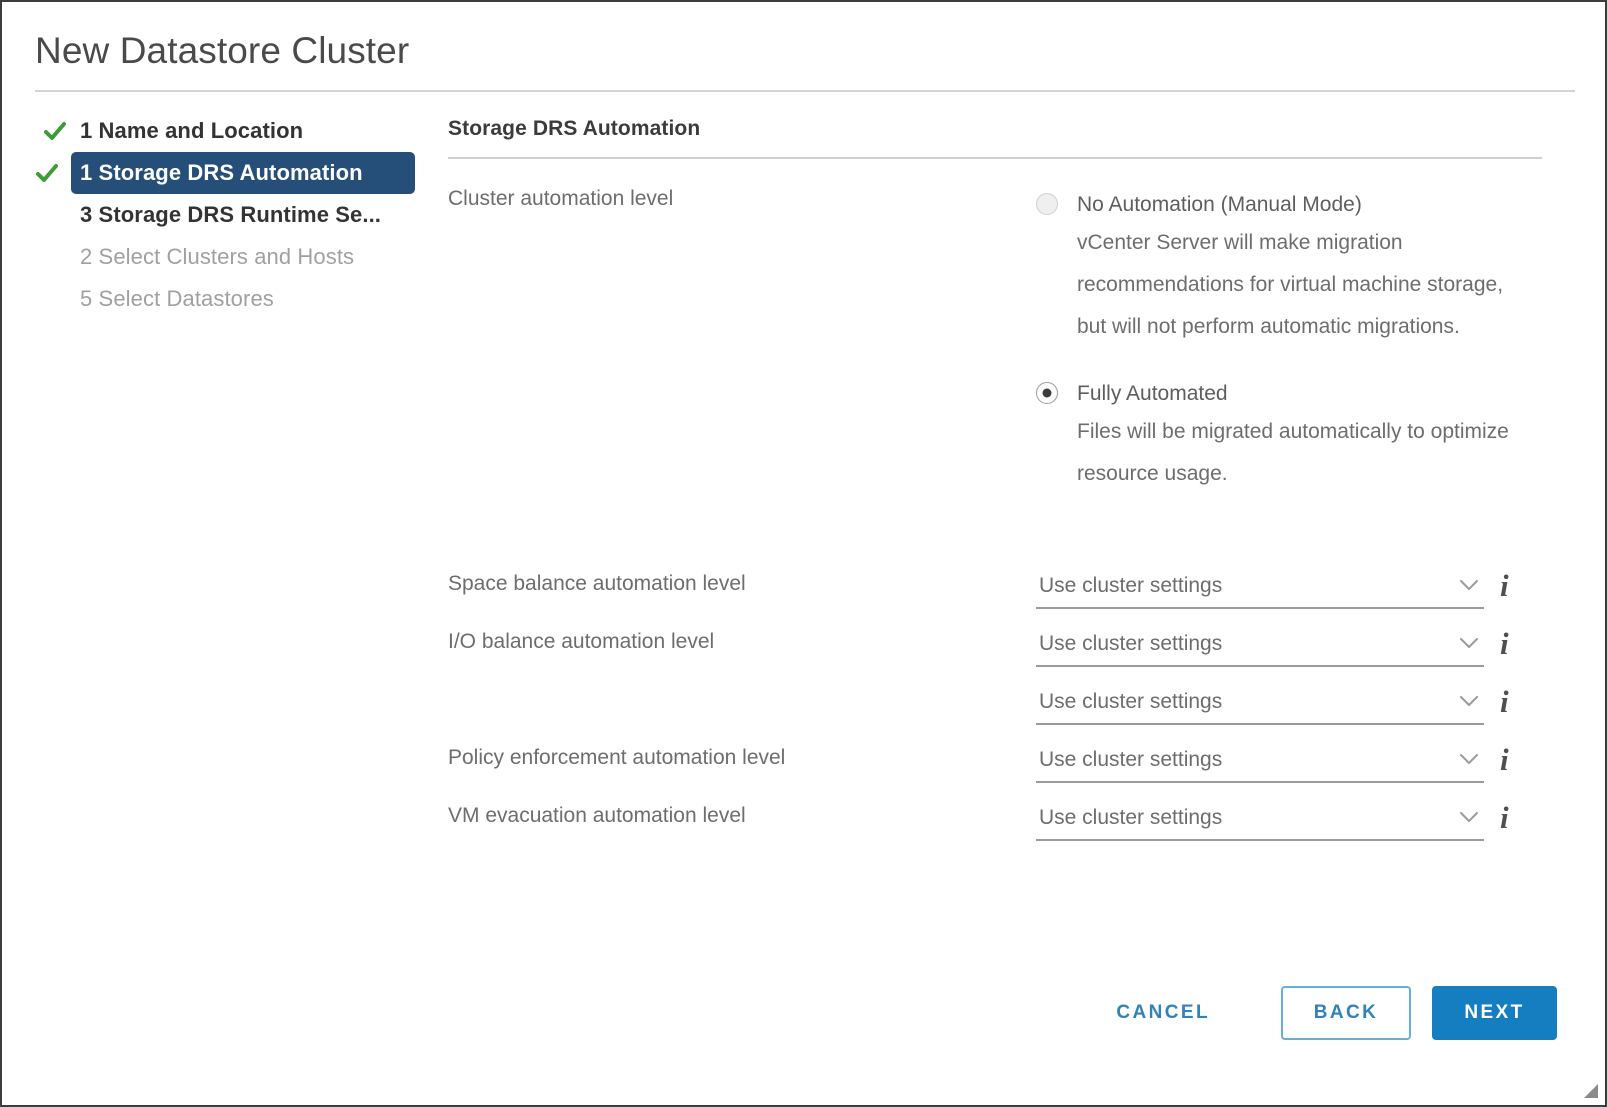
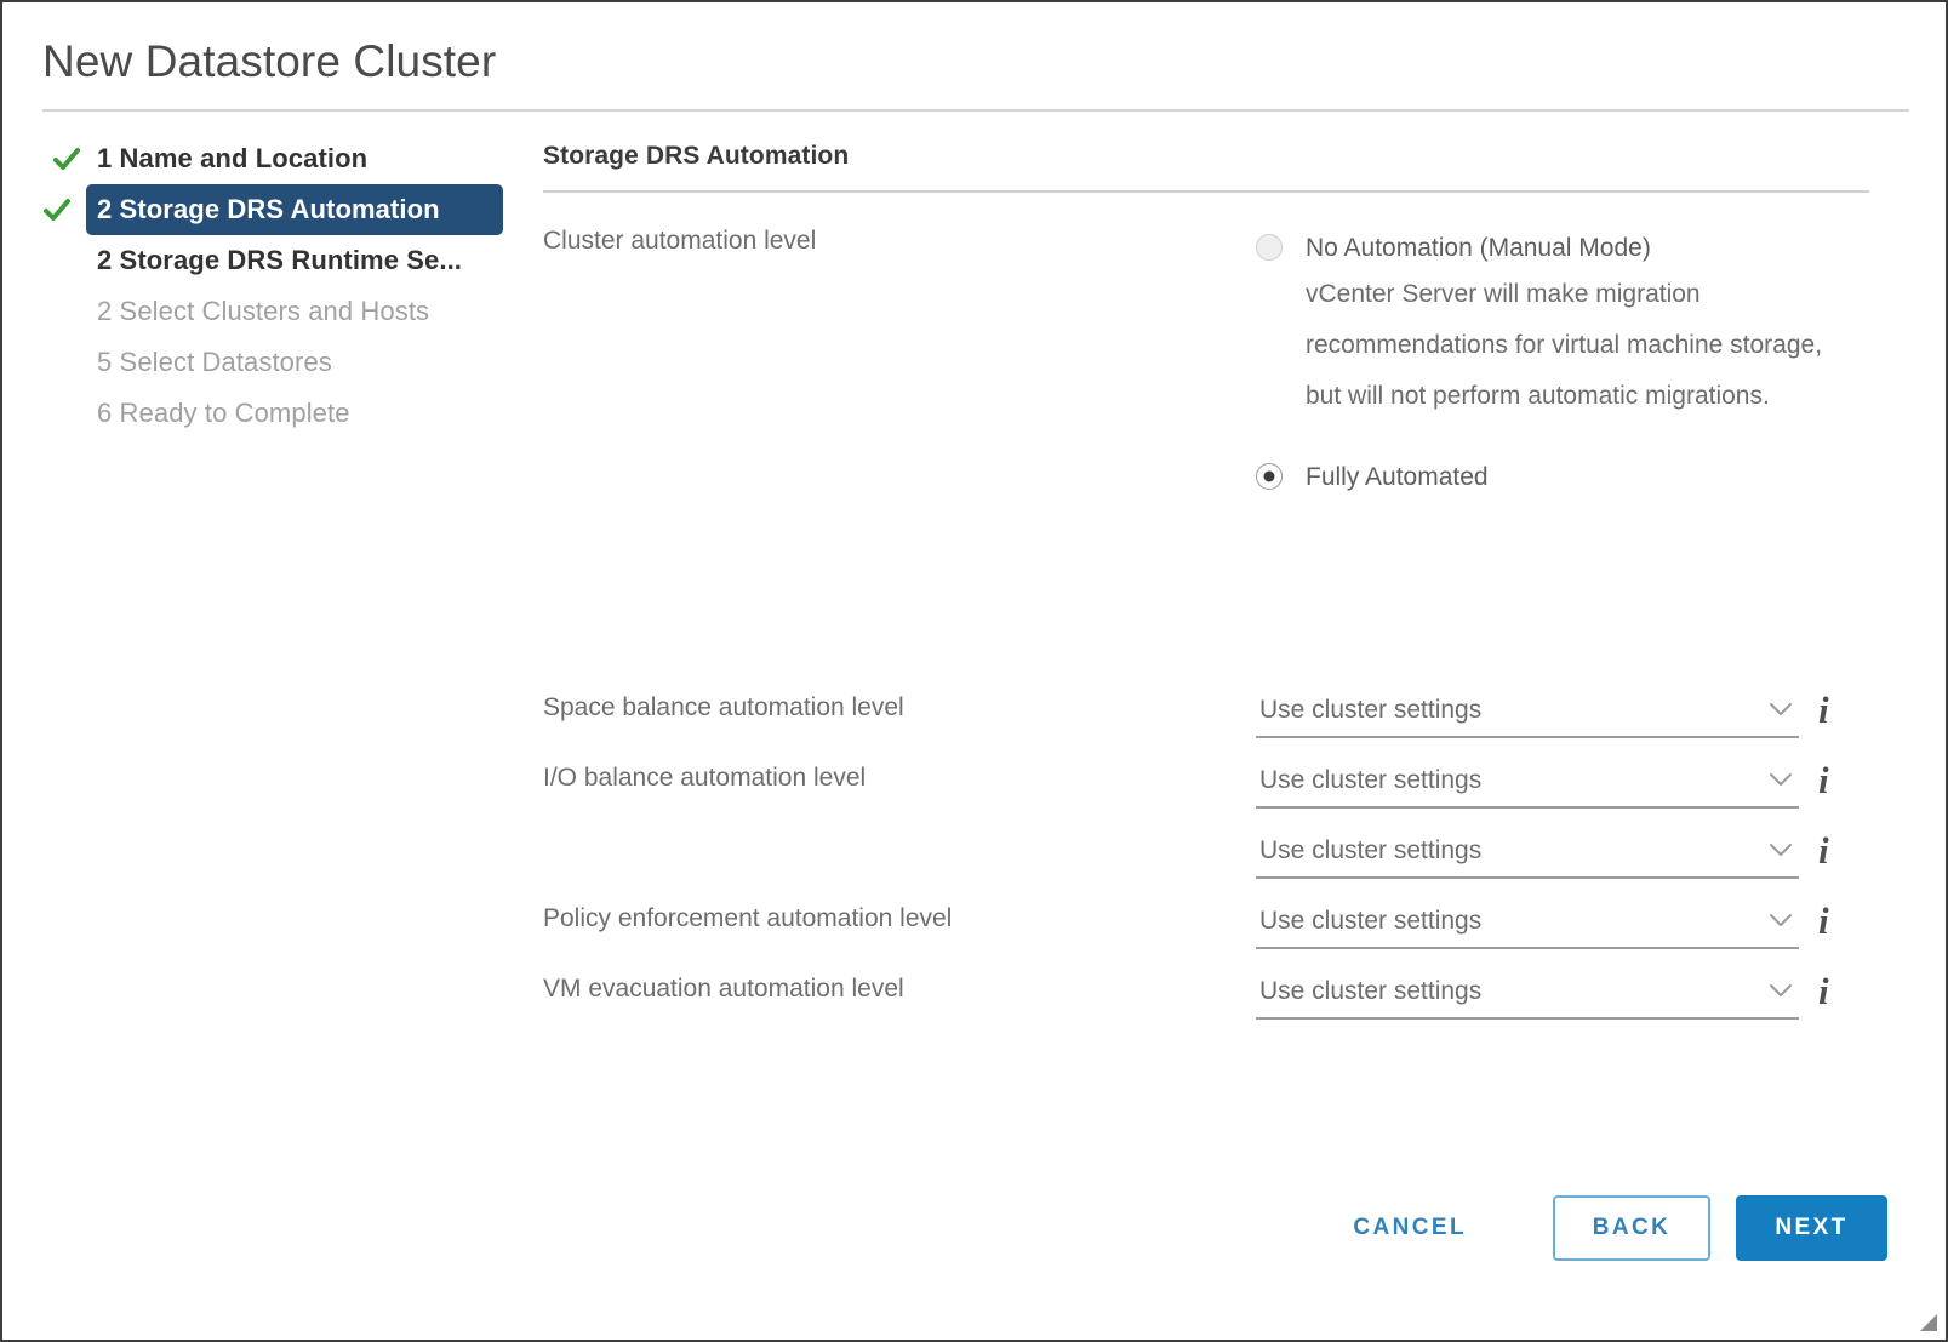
  New Datastore Cluster
  1 Name and Location
- 1 Storage DRS Automation
+ 2 Storage DRS Automation
- 3 Storage DRS Runtime Se...
+ 2 Storage DRS Runtime Se...
  2 Select Clusters and Hosts
  5 Select Datastores
+ 6 Ready to Complete
  Storage DRS Automation
  Cluster automation level
  No Automation (Manual Mode)
  vCenter Server will make migration recommendations for virtual machine storage, but will not perform automatic migrations.
  Fully Automated
- Files will be migrated automatically to optimize resource usage.
  Space balance automation level
  Use cluster settings
  i
  I/O balance automation level
  Use cluster settings
  i
  Use cluster settings
  i
  Policy enforcement automation level
  Use cluster settings
  i
  VM evacuation automation level
  Use cluster settings
  i
  CANCEL
  BACK
  NEXT
